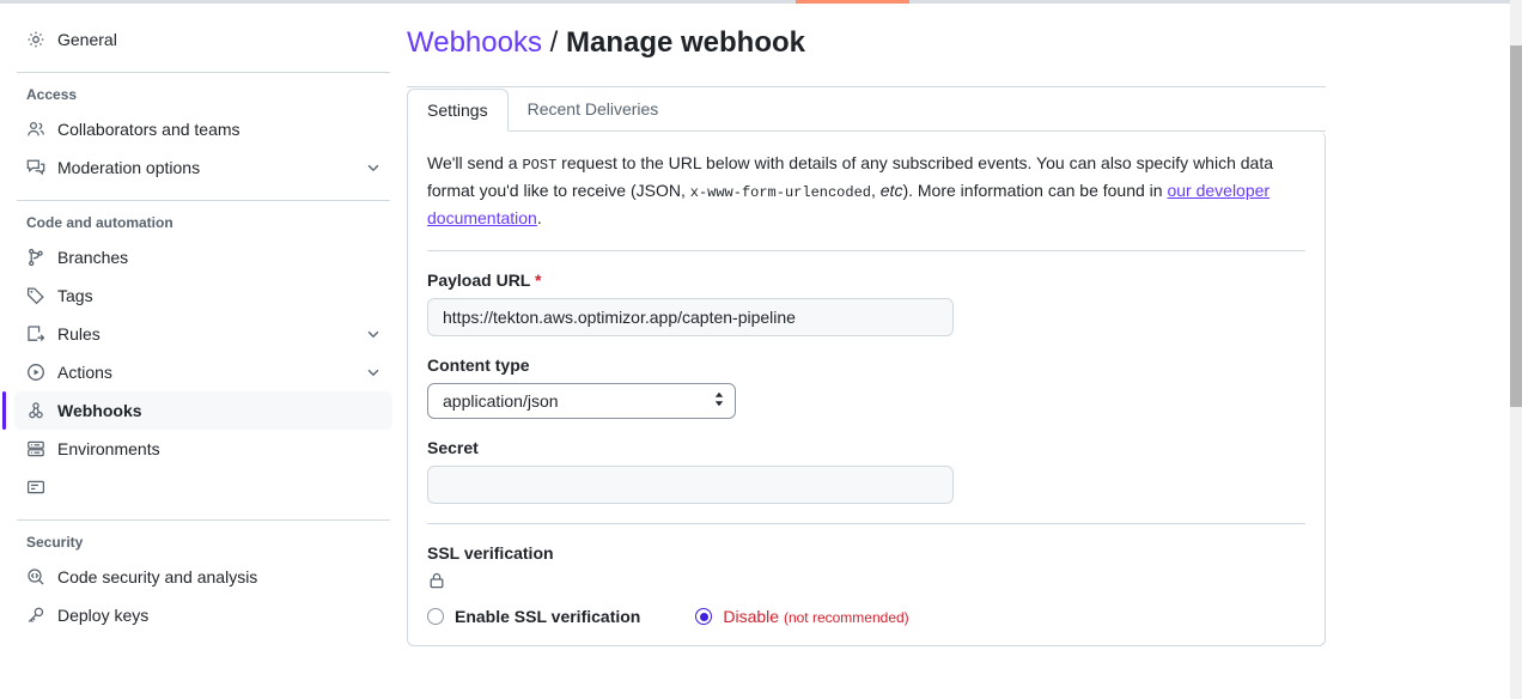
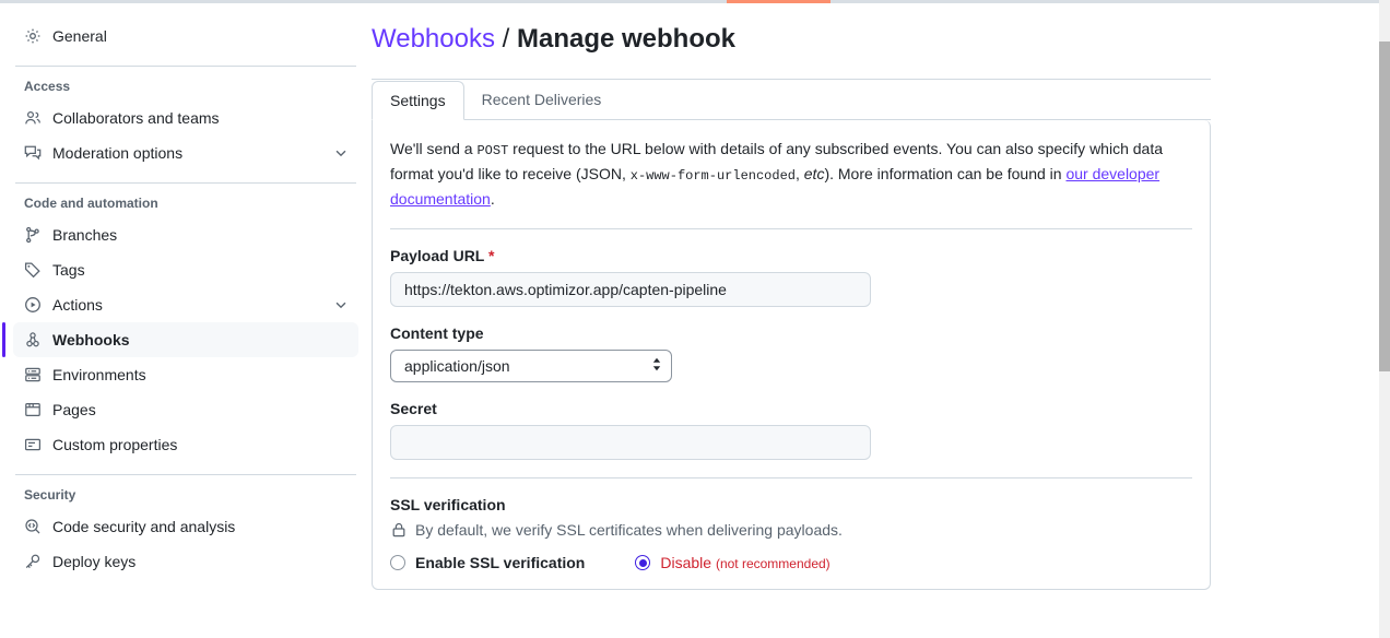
  General
  Access
  Collaborators and teams
  Moderation options
  Code and automation
  Branches
  Tags
- Rules
  Actions
  Webhooks
  Environments
+ Pages
+ Custom properties
  Security
  Code security and analysis
  Deploy keys
  Webhooks / Manage webhook
  Settings
  Recent Deliveries
  We'll send a POST request to the URL below with details of any subscribed events. You can also specify which data format you'd like to receive (JSON, x-www-form-urlencoded, etc). More information can be found in our developer documentation.
  Payload URL *
  https://tekton.aws.optimizor.app/capten-pipeline
  Content type
  application/json
  Secret
  SSL verification
+ By default, we verify SSL certificates when delivering payloads.
  Enable SSL verification
  Disable (not recommended)
